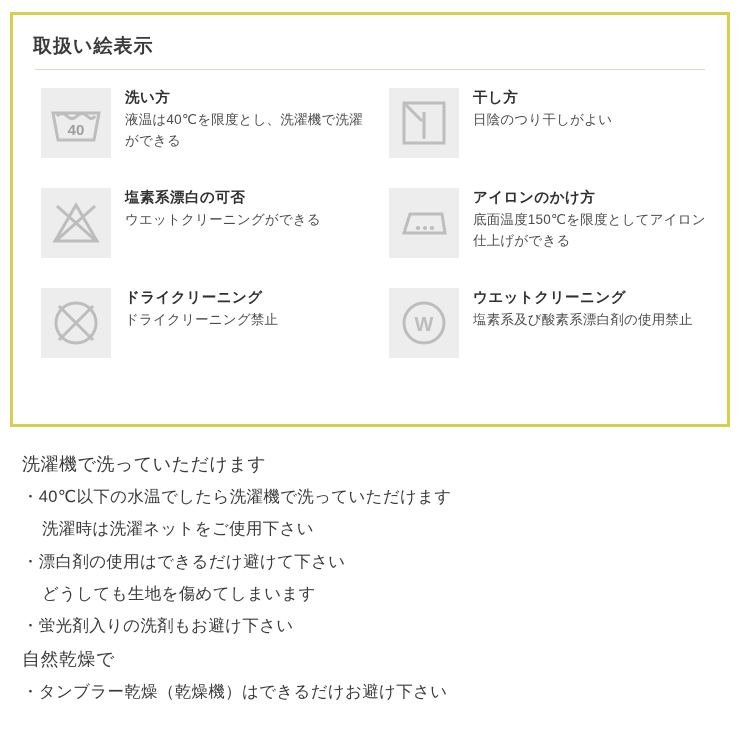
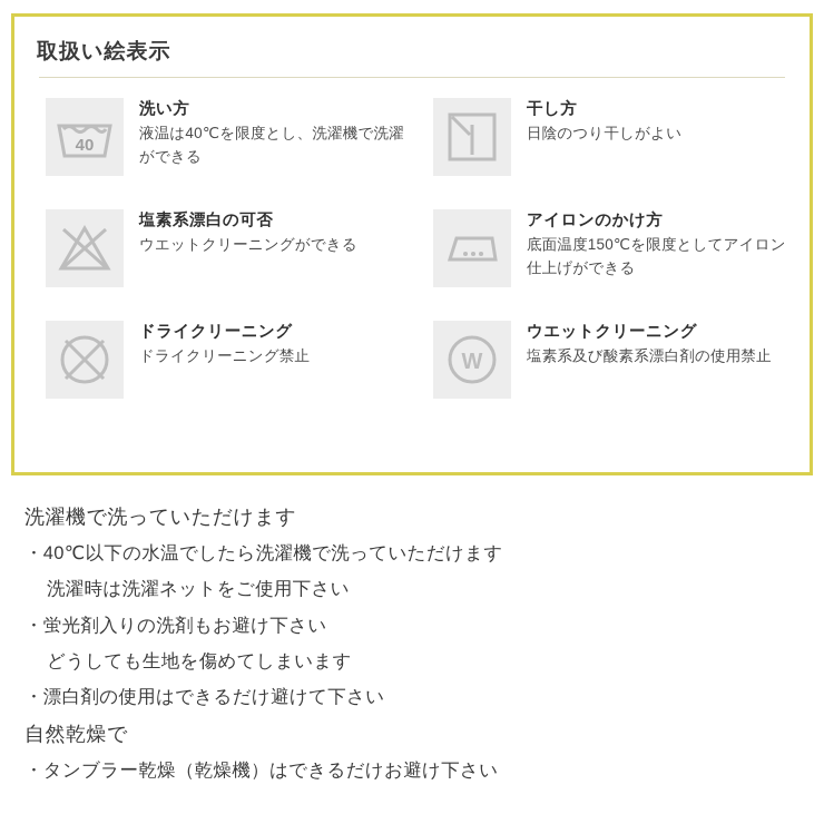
  取扱い絵表示
  40
  洗い方
  液温は40℃を限度とし、洗濯機で洗濯ができる
  干し方
  日陰のつり干しがよい
  塩素系漂白の可否
  ウエットクリーニングができる
  アイロンのかけ方
  底面温度150℃を限度としてアイロン仕上げができる
  ドライクリーニング
  ドライクリーニング禁止
  W
  ウエットクリーニング
  塩素系及び酸素系漂白剤の使用禁止
  洗濯機で洗っていただけます
  ・40℃以下の水温でしたら洗濯機で洗っていただけます
  洗濯時は洗濯ネットをご使用下さい
- ・漂白剤の使用はできるだけ避けて下さい
+ ・蛍光剤入りの洗剤もお避け下さい
  どうしても生地を傷めてしまいます
- ・蛍光剤入りの洗剤もお避け下さい
+ ・漂白剤の使用はできるだけ避けて下さい
  自然乾燥で
  ・タンブラー乾燥（乾燥機）はできるだけお避け下さい
